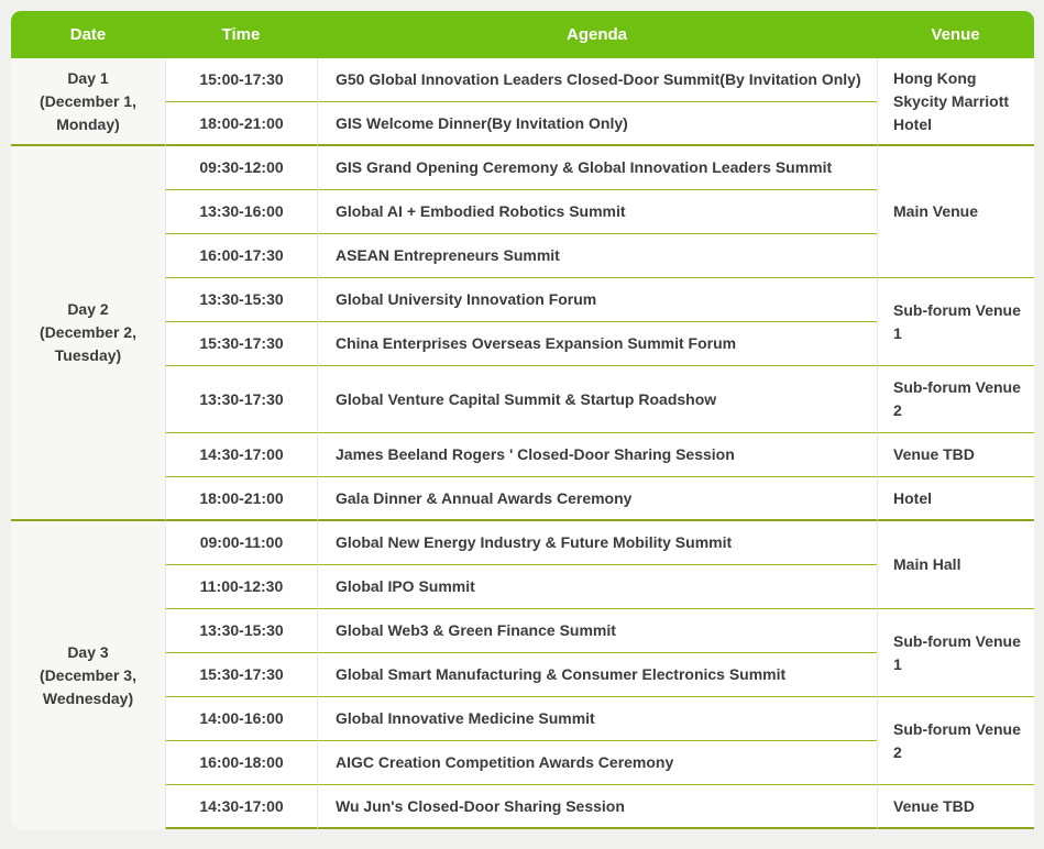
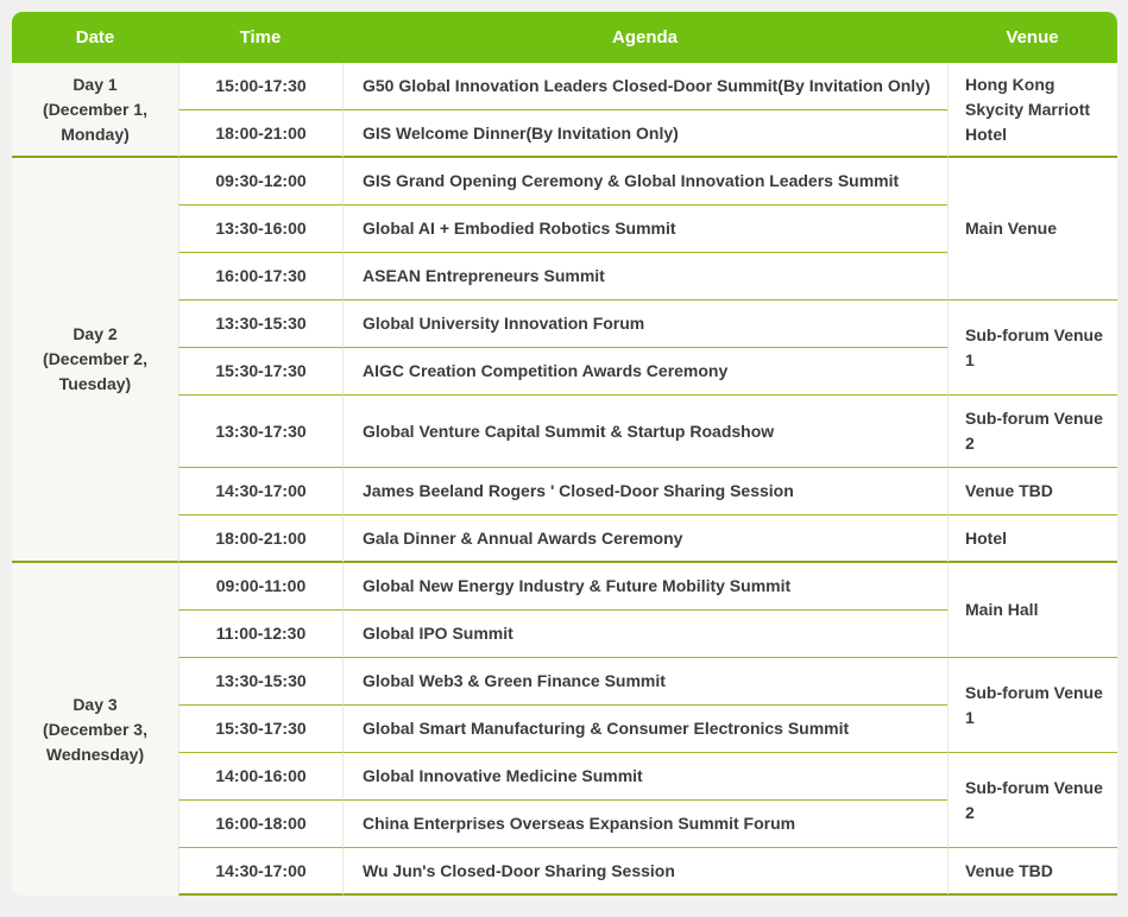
  Date	Time	Agenda	Venue
  Day 1(December 1,Monday)	15:00-17:30	G50 Global Innovation Leaders Closed-Door Summit(By Invitation Only)	Hong KongSkycity MarriottHotel
  18:00-21:00	GIS Welcome Dinner(By Invitation Only)
  Day 2(December 2,Tuesday)	09:30-12:00	GIS Grand Opening Ceremony & Global Innovation Leaders Summit	Main Venue
  13:30-16:00	Global AI + Embodied Robotics Summit
  16:00-17:30	ASEAN Entrepreneurs Summit
  13:30-15:30	Global University Innovation Forum	Sub-forum Venue1
- 15:30-17:30	China Enterprises Overseas Expansion Summit Forum
+ 15:30-17:30	AIGC Creation Competition Awards Ceremony
  13:30-17:30	Global Venture Capital Summit & Startup Roadshow	Sub-forum Venue2
  14:30-17:00	James Beeland Rogers ' Closed-Door Sharing Session	Venue TBD
  18:00-21:00	Gala Dinner & Annual Awards Ceremony	Hotel
  Day 3(December 3,Wednesday)	09:00-11:00	Global New Energy Industry & Future Mobility Summit	Main Hall
  11:00-12:30	Global IPO Summit
  13:30-15:30	Global Web3 & Green Finance Summit	Sub-forum Venue1
  15:30-17:30	Global Smart Manufacturing & Consumer Electronics Summit
  14:00-16:00	Global Innovative Medicine Summit	Sub-forum Venue2
- 16:00-18:00	AIGC Creation Competition Awards Ceremony
+ 16:00-18:00	China Enterprises Overseas Expansion Summit Forum
  14:30-17:00	Wu Jun's Closed-Door Sharing Session	Venue TBD
